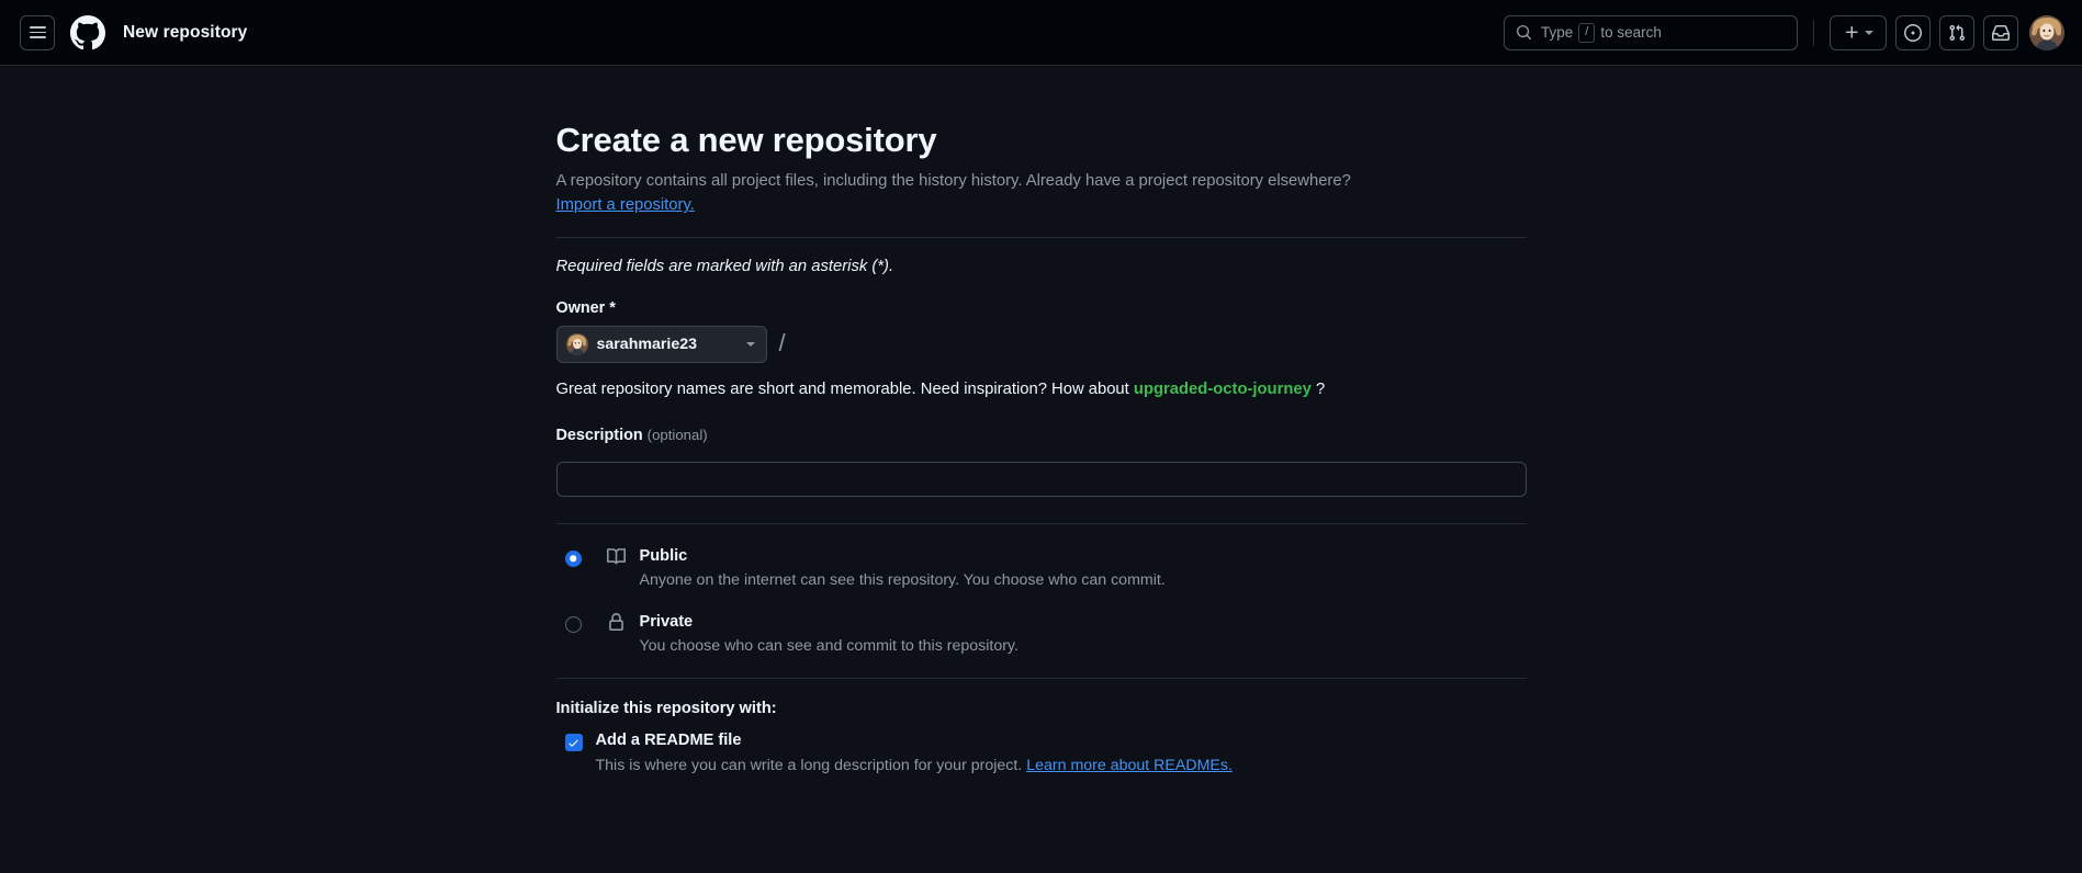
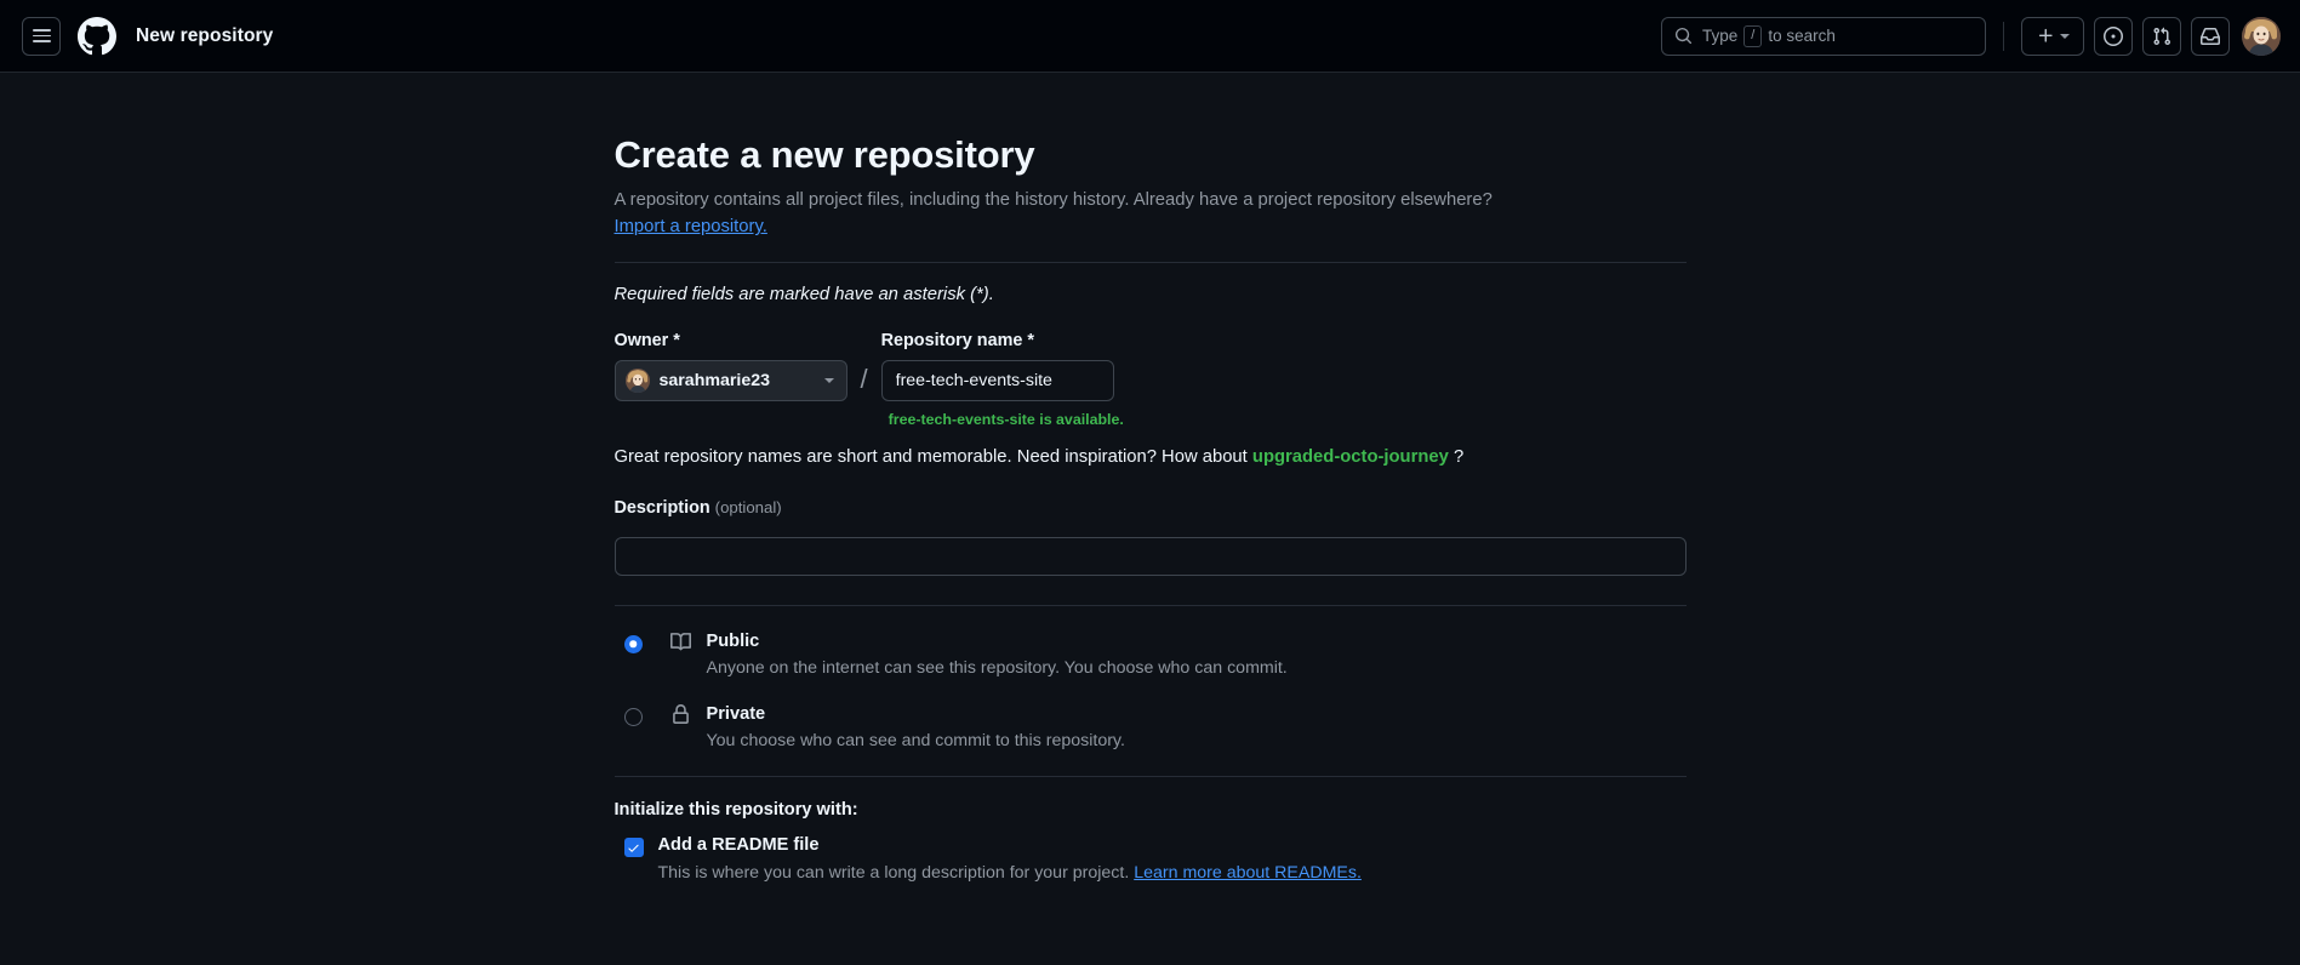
  New repository
  Type
  /
  to search
  Create a new repository
  A repository contains all project files, including the history history. Already have a project repository elsewhere?
  Import a repository.
- Required fields are marked with an asterisk (*).
+ Required fields are marked have an asterisk (*).
  Owner *
  sarahmarie23
  /
+ Repository name *
+ free-tech-events-site
+ free-tech-events-site is available.
  Great repository names are short and memorable. Need inspiration? How about upgraded-octo-journey ?
  Description (optional)
  Public
  Anyone on the internet can see this repository. You choose who can commit.
  Private
  You choose who can see and commit to this repository.
  Initialize this repository with:
  Add a README file
  This is where you can write a long description for your project. Learn more about READMEs.
